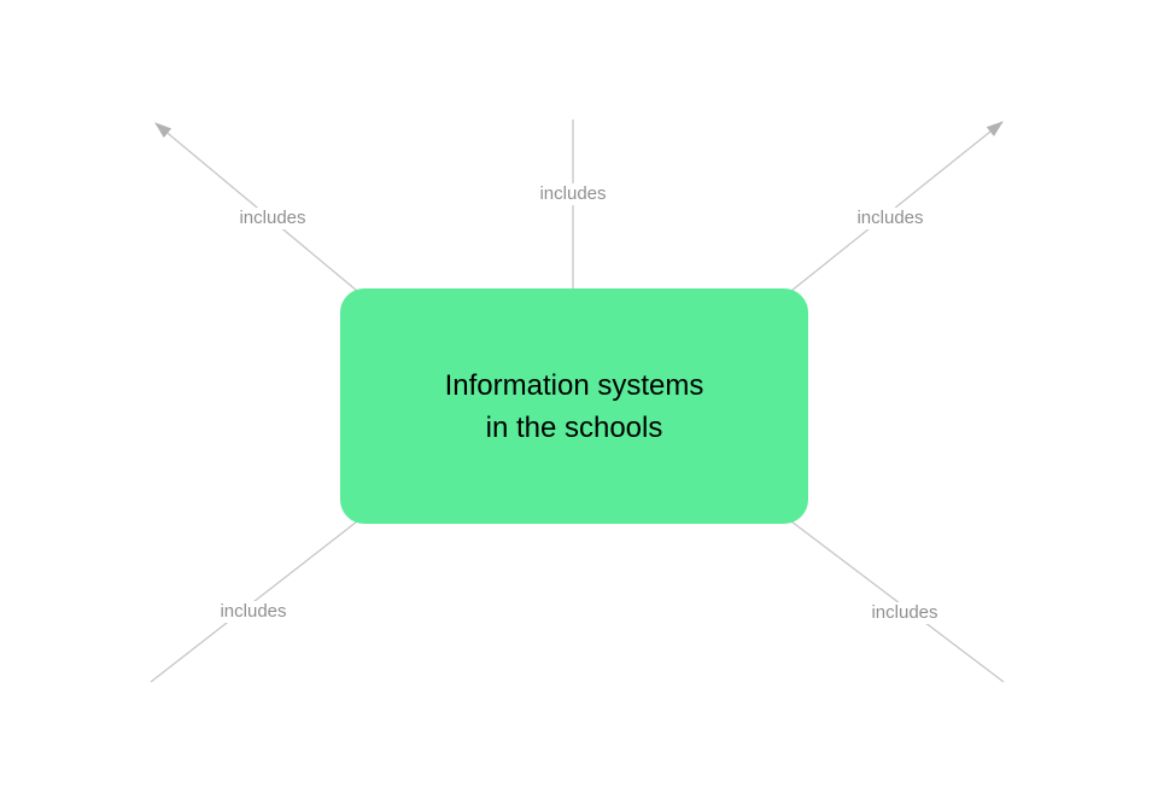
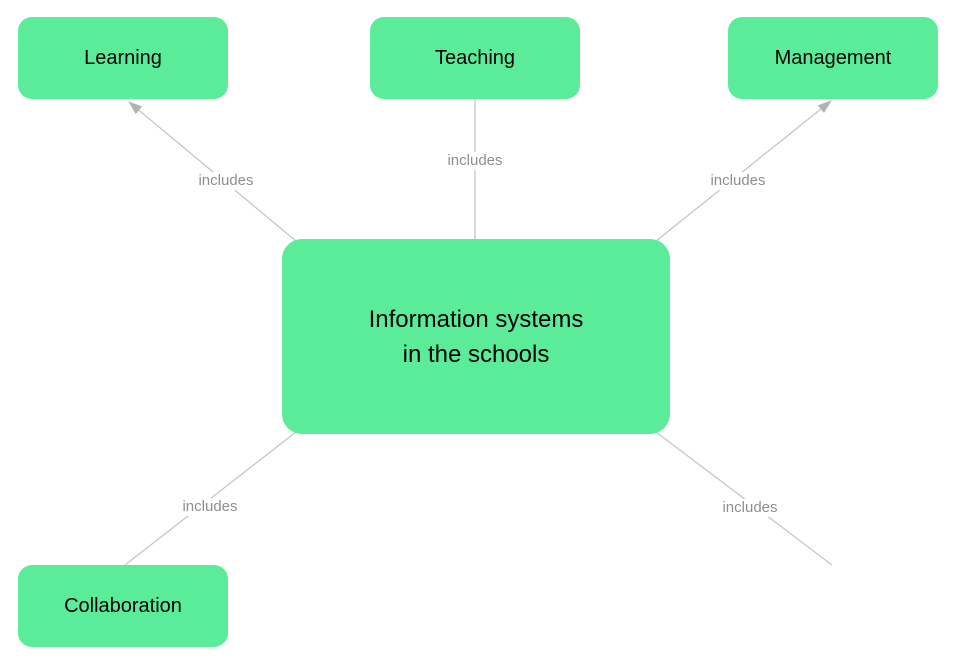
  Information systems
  in the schools
+ Learning
+ Teaching
+ Management
+ Collaboration
  includes
  includes
  includes
  includes
  includes
